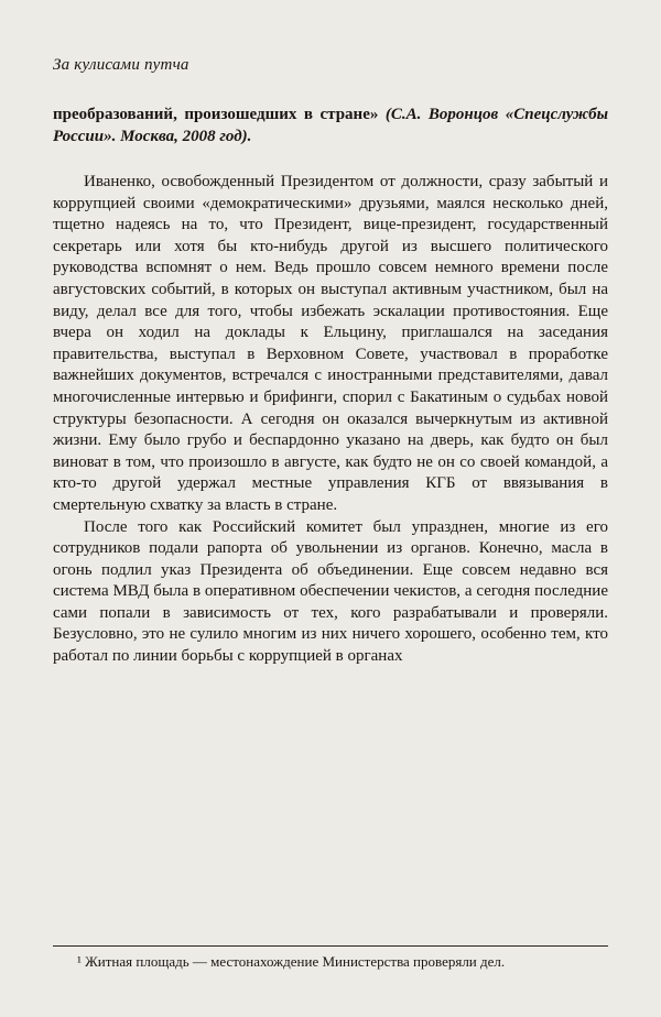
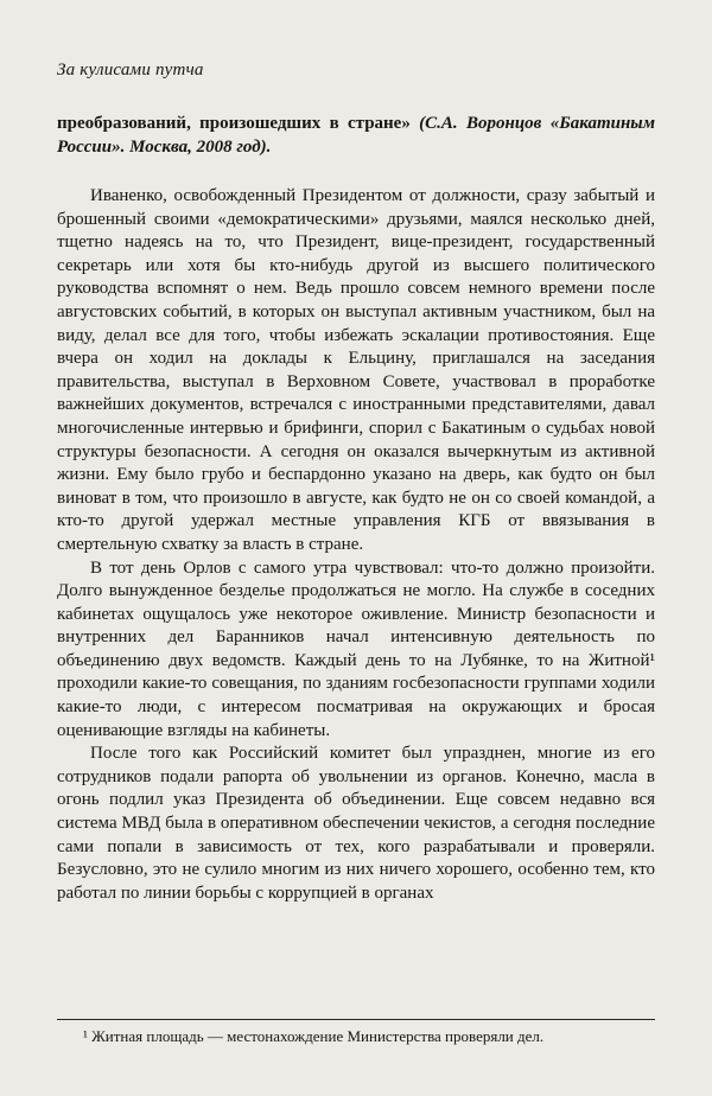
  За кулисами путча
- преобразований, произошедших в стране» (С.А. Воронцов «Спецслужбы России». Москва, 2008 год).
+ преобразований, произошедших в стране» (С.А. Воронцов «Бакатиным России». Москва, 2008 год).
- Иваненко, освобожденный Президентом от должности, сразу забытый и коррупцией своими «демократическими» друзьями, маялся несколько дней, тщетно надеясь на то, что Президент, вице-президент, государственный секретарь или хотя бы кто-нибудь другой из высшего политического руководства вспомнят о нем. Ведь прошло совсем немного времени после августовских событий, в которых он выступал активным участником, был на виду, делал все для того, чтобы избежать эскалации противостояния. Еще вчера он ходил на доклады к Ельцину, приглашался на заседания правительства, выступал в Верховном Совете, участвовал в проработке важнейших документов, встречался с иностранными представителями, давал многочисленные интервью и брифинги, спорил с Бакатиным о судьбах новой структуры безопасности. А сегодня он оказался вычеркнутым из активной жизни. Ему было грубо и беспардонно указано на дверь, как будто он был виноват в том, что произошло в августе, как будто не он со своей командой, а кто-то другой удержал местные управления КГБ от ввязывания в смертельную схватку за власть в стране.
+ Иваненко, освобожденный Президентом от должности, сразу забытый и брошенный своими «демократическими» друзьями, маялся несколько дней, тщетно надеясь на то, что Президент, вице-президент, государственный секретарь или хотя бы кто-нибудь другой из высшего политического руководства вспомнят о нем. Ведь прошло совсем немного времени после августовских событий, в которых он выступал активным участником, был на виду, делал все для того, чтобы избежать эскалации противостояния. Еще вчера он ходил на доклады к Ельцину, приглашался на заседания правительства, выступал в Верховном Совете, участвовал в проработке важнейших документов, встречался с иностранными представителями, давал многочисленные интервью и брифинги, спорил с Бакатиным о судьбах новой структуры безопасности. А сегодня он оказался вычеркнутым из активной жизни. Ему было грубо и беспардонно указано на дверь, как будто он был виноват в том, что произошло в августе, как будто не он со своей командой, а кто-то другой удержал местные управления КГБ от ввязывания в смертельную схватку за власть в стране.
+ В тот день Орлов с самого утра чувствовал: что-то должно произойти. Долго вынужденное безделье продолжаться не могло. На службе в соседних кабинетах ощущалось уже некоторое оживление. Министр безопасности и внутренних дел Баранников начал интенсивную деятельность по объединению двух ведомств. Каждый день то на Лубянке, то на Житной¹ проходили какие-то совещания, по зданиям госбезопасности группами ходили какие-то люди, с интересом посматривая на окружающих и бросая оценивающие взгляды на кабинеты.
  После того как Российский комитет был упразднен, многие из его сотрудников подали рапорта об увольнении из органов. Конечно, масла в огонь подлил указ Президента об объединении. Еще совсем недавно вся система МВД была в оперативном обеспечении чекистов, а сегодня последние сами попали в зависимость от тех, кого разрабатывали и проверяли. Безусловно, это не сулило многим из них ничего хорошего, особенно тем, кто работал по линии борьбы с коррупцией в органах
  ¹ Житная площадь — местонахождение Министерства проверяли дел.
